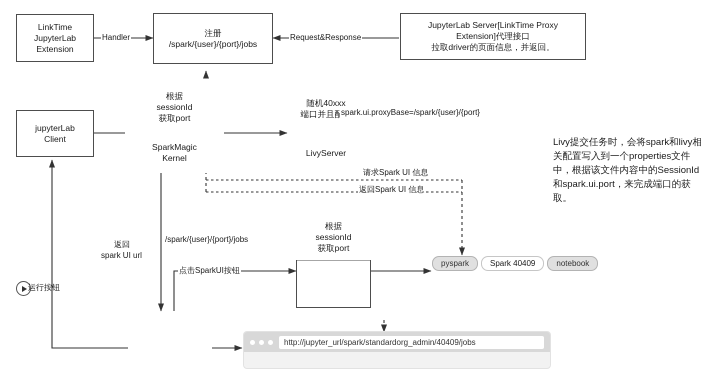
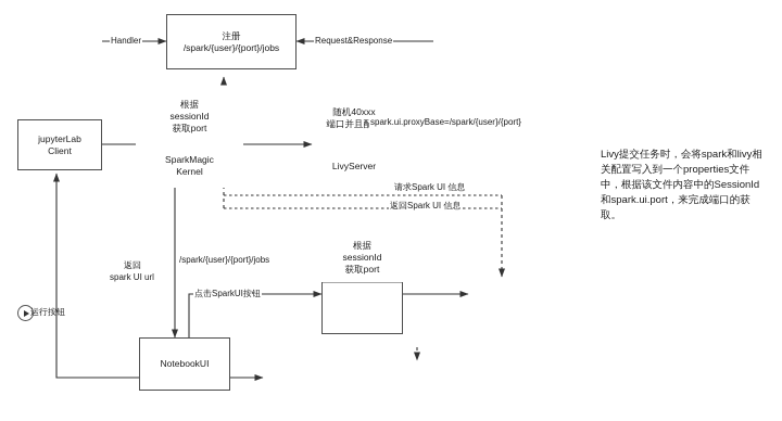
- LinkTime
- JupyterLab
- Extension
  注册
  /spark/{user}/{port}/jobs
- JupyterLab Server[LinkTime Proxy
- Extension]代理接口
- 拉取driver的页面信息，并返回。
  jupyterLab
  Client
  根据
  sessionId
  获取port
  SparkMagic
  Kernel
  随机40xxx
  端口并且配
  LivyServer
  根据
  sessionId
  获取port
+ NotebookUI
  Handler
  Request&Response
  spark.ui.proxyBase=/spark/{user}/{port}
  请求Spark UI 信息
  返回Spark UI 信息
  /spark/{user}/{port}/jobs
  返回
  spark UI url
  点击SparkUI按钮
  运行按钮
  Livy提交任务时，会将spark和livy相关配置写入到一个properties文件中，根据该文件内容中的SessionId和spark.ui.port，来完成端口的获取。
- pyspark
- Spark 40409
- notebook
- http://jupyter_url/spark/standardorg_admin/40409/jobs
